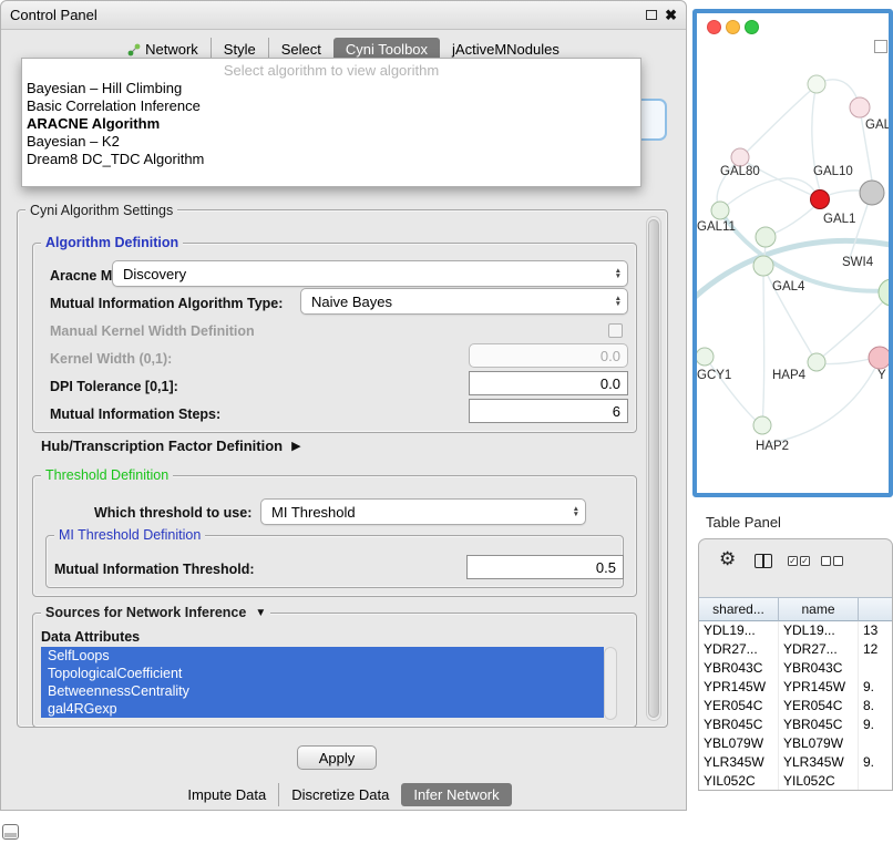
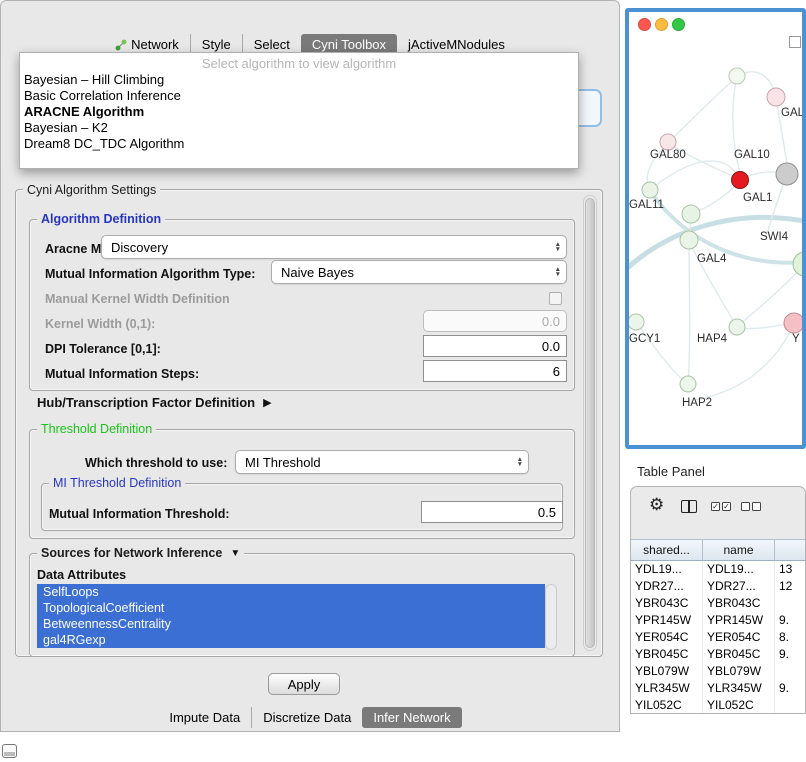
- Control Panel
- ✖
  Network
  Style
  Select
  Cyni Toolbox
  jActiveMNodules
  Select algorithm to view algorithm
  Bayesian – Hill Climbing
  Basic Correlation Inference
  ARACNE Algorithm
  Bayesian – K2
  Dream8 DC_TDC Algorithm
  Cyni Algorithm Settings
  Algorithm Definition
  Discovery
  Mutual Information Algorithm Type:
  Naive Bayes
  Manual Kernel Width Definition
  Kernel Width (0,1):
  0.0
  DPI Tolerance [0,1]:
  0.0
  Mutual Information Steps:
  6
  Hub/Transcription Factor Definition
  ▶
  Threshold Definition
  Which threshold to use:
  MI Threshold
  MI Threshold Definition
  Mutual Information Threshold:
  0.5
  Sources for Network Inference
  ▼
  Data Attributes
  SelfLoops
  TopologicalCoefficient
  BetweennessCentrality
  gal4RGexp
  Apply
  Impute Data
  Discretize Data
  Infer Network
  GAL80
  GAL10
  GAL11
  GAL1
  SWI4
  GAL4
  GCY1
  HAP4
  HAP2
  GAL
  Y
  Table Panel
  ⚙
  ✓
  ✓
  shared...
  name
  YDL19...
  YDL19...
  13
  YDR27...
  YDR27...
  12
  YBR043C
  YBR043C
  YPR145W
  YPR145W
  9.
  YER054C
  YER054C
  8.
  YBR045C
  YBR045C
  9.
  YBL079W
  YBL079W
  YLR345W
  YLR345W
  9.
  YIL052C
  YIL052C
